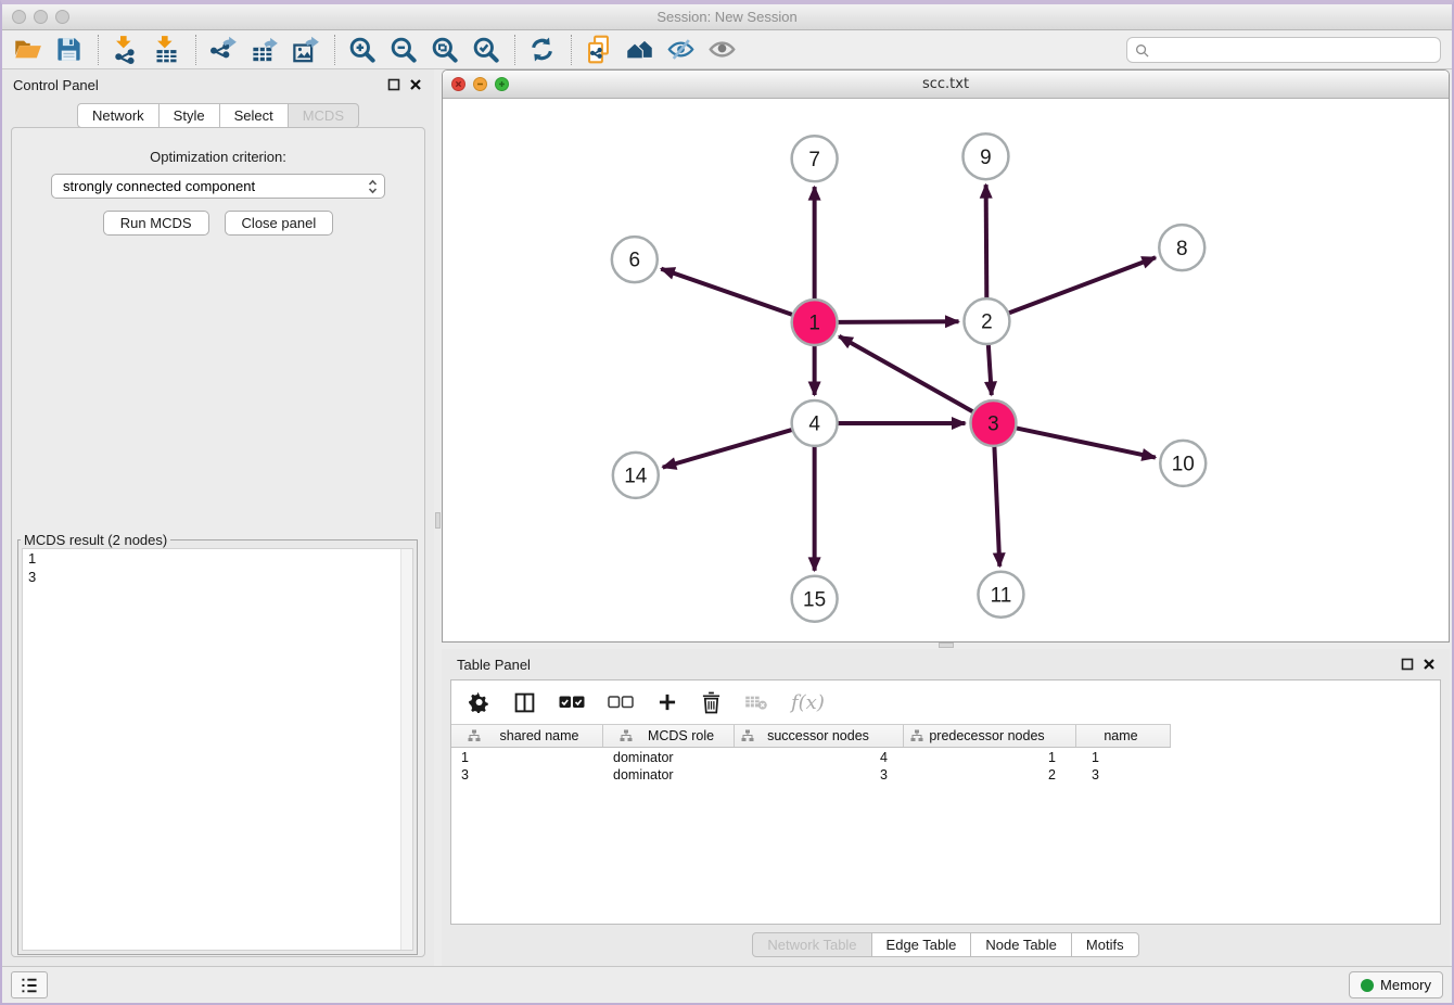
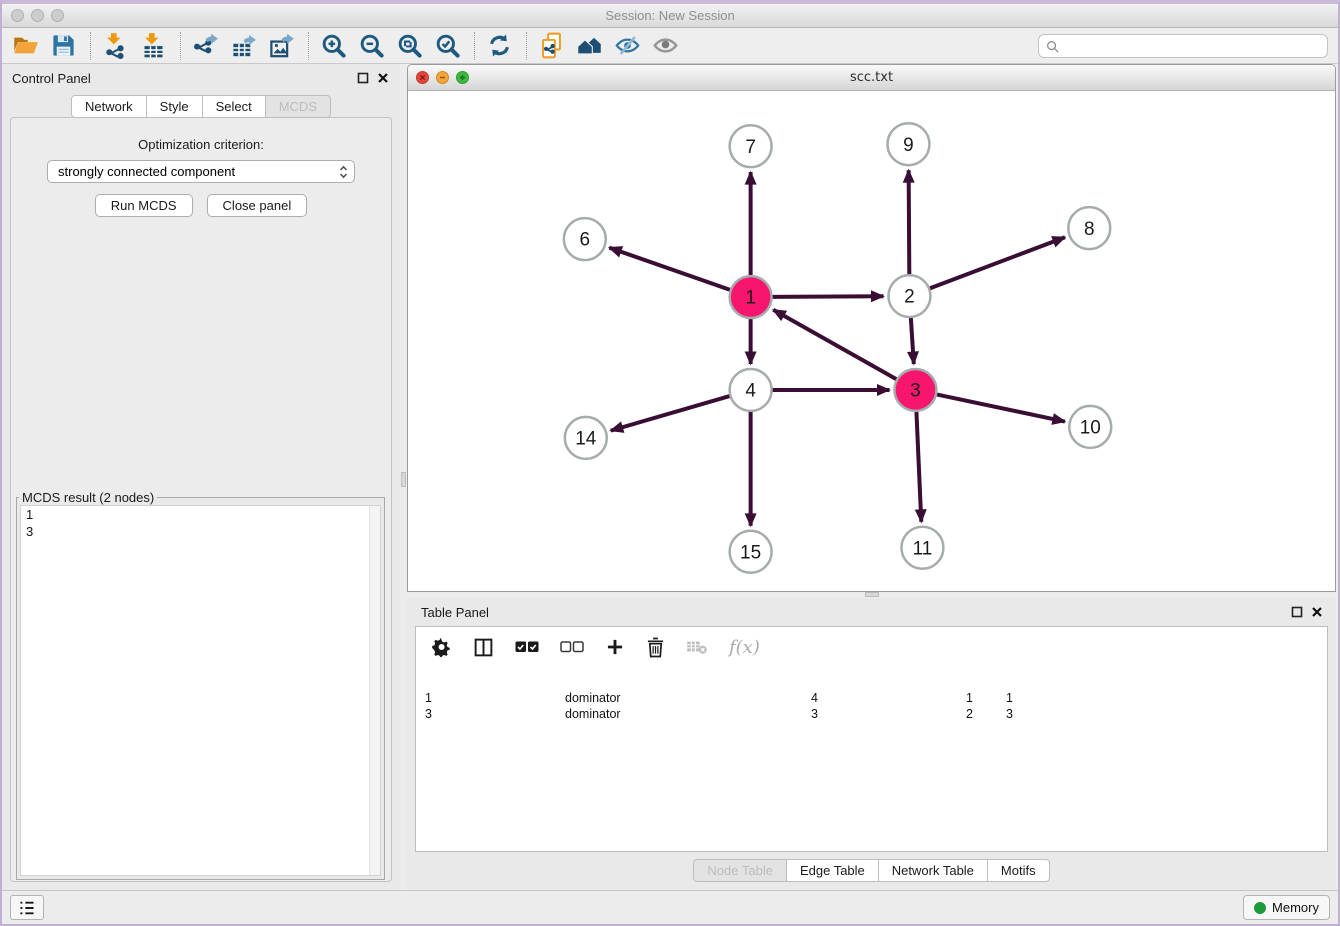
  Session: New Session
  Control Panel
  Network
  Style
  Select
  MCDS
  Optimization criterion:
  strongly connected component
  Run MCDS
  Close panel
  MCDS result (2 nodes)
  1
  3
  scc.txt
  7
  9
  6
  8
  1
  2
  4
  3
  14
  10
  15
  11
  Table Panel
  f(x)
- shared name
- MCDS role
- successor nodes
- predecessor nodes
- name
  1
  dominator
  4
  1
  1
  3
  dominator
  3
  2
  3
- Network Table
+ Node Table
  Edge Table
- Node Table
+ Network Table
  Motifs
  Memory
